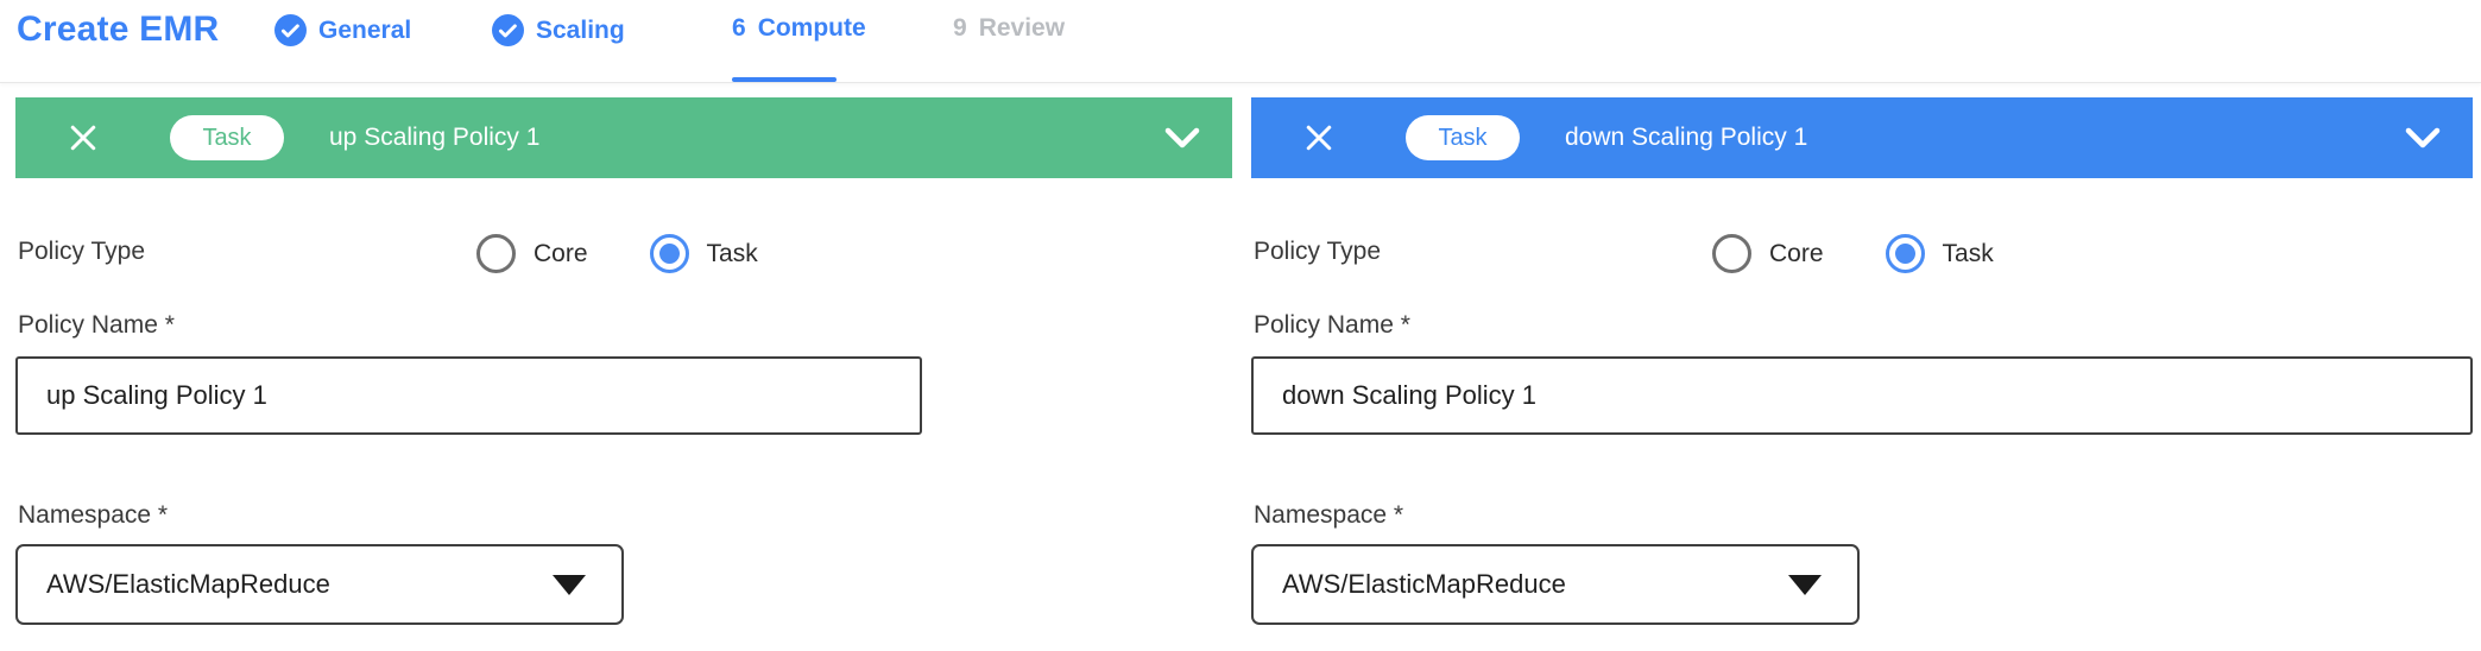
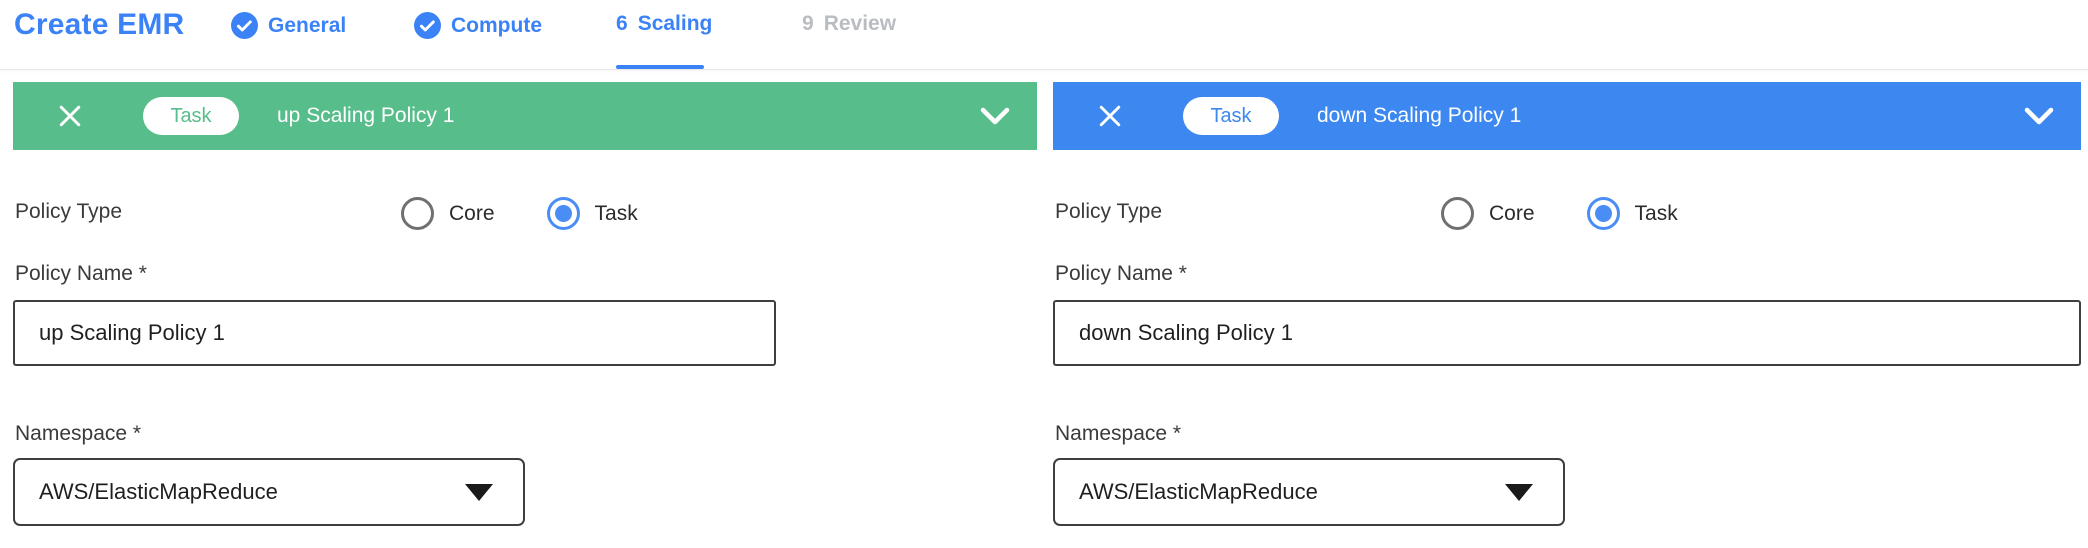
  Create EMR
  General
- Scaling
+ Compute
  6
- Compute
+ Scaling
  9
  Review
  Task
  up Scaling Policy 1
  Policy Type
  Core
  Task
  Policy Name *
  up Scaling Policy 1
  Namespace *
  AWS/ElasticMapReduce
  Task
  down Scaling Policy 1
  Policy Type
  Core
  Task
  Policy Name *
  down Scaling Policy 1
  Namespace *
  AWS/ElasticMapReduce
